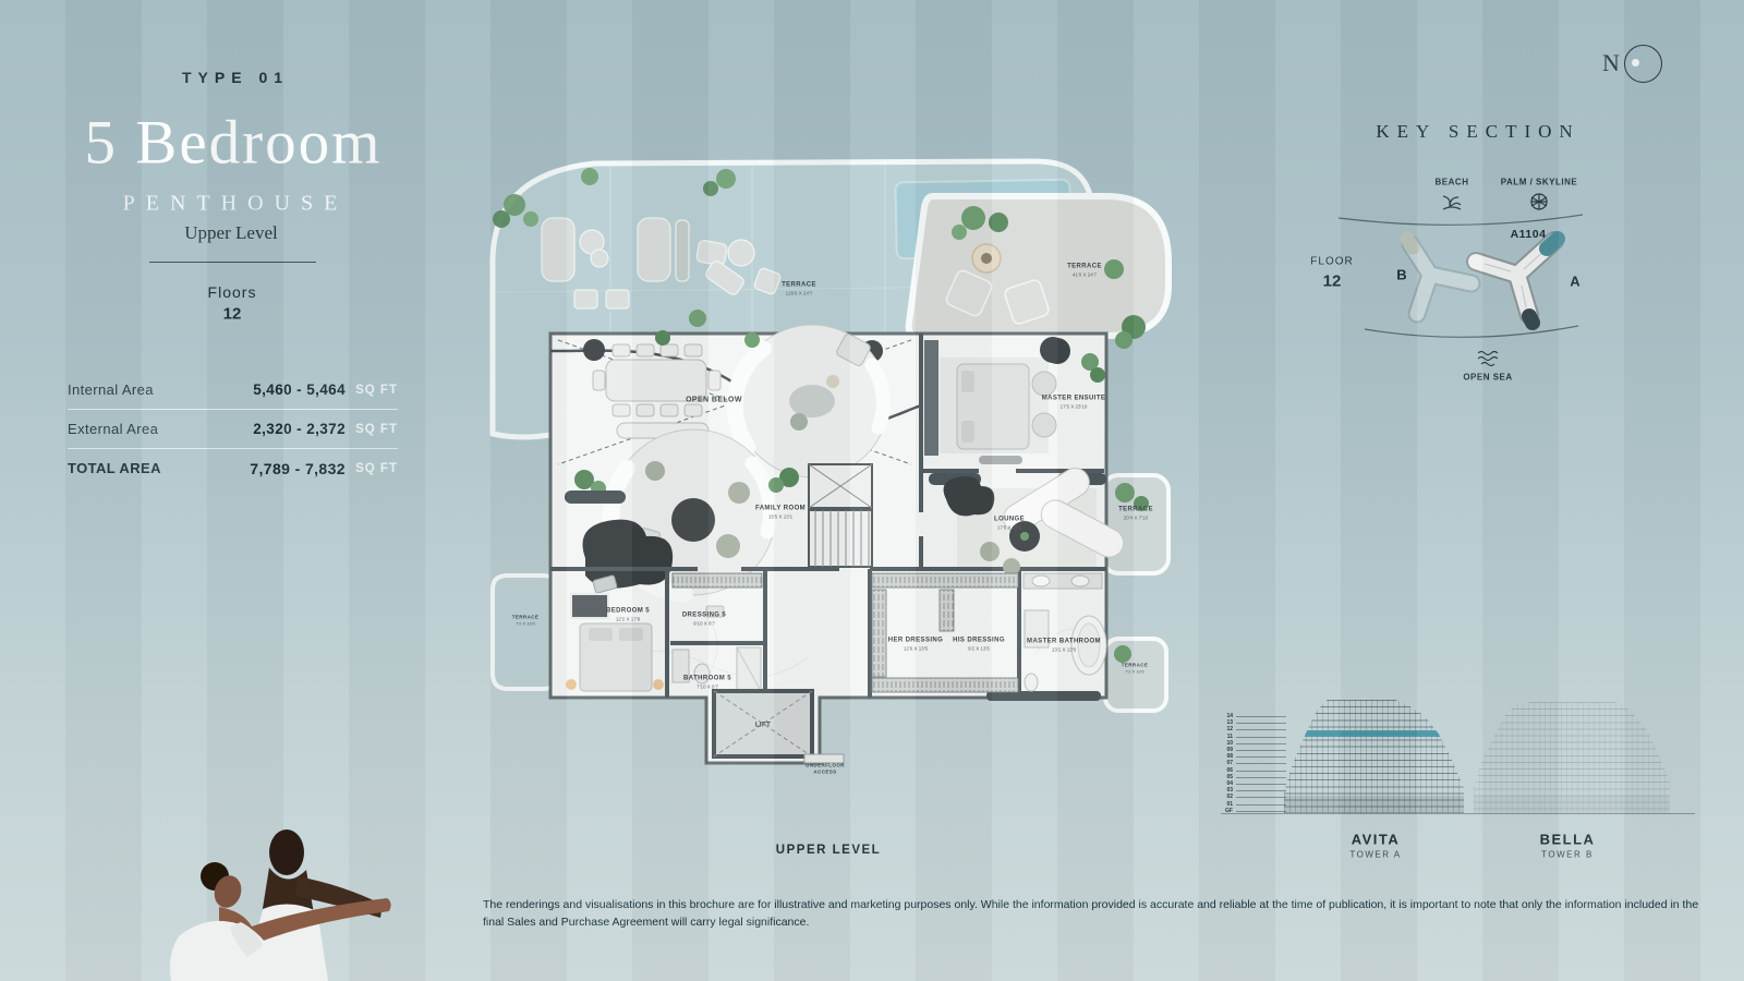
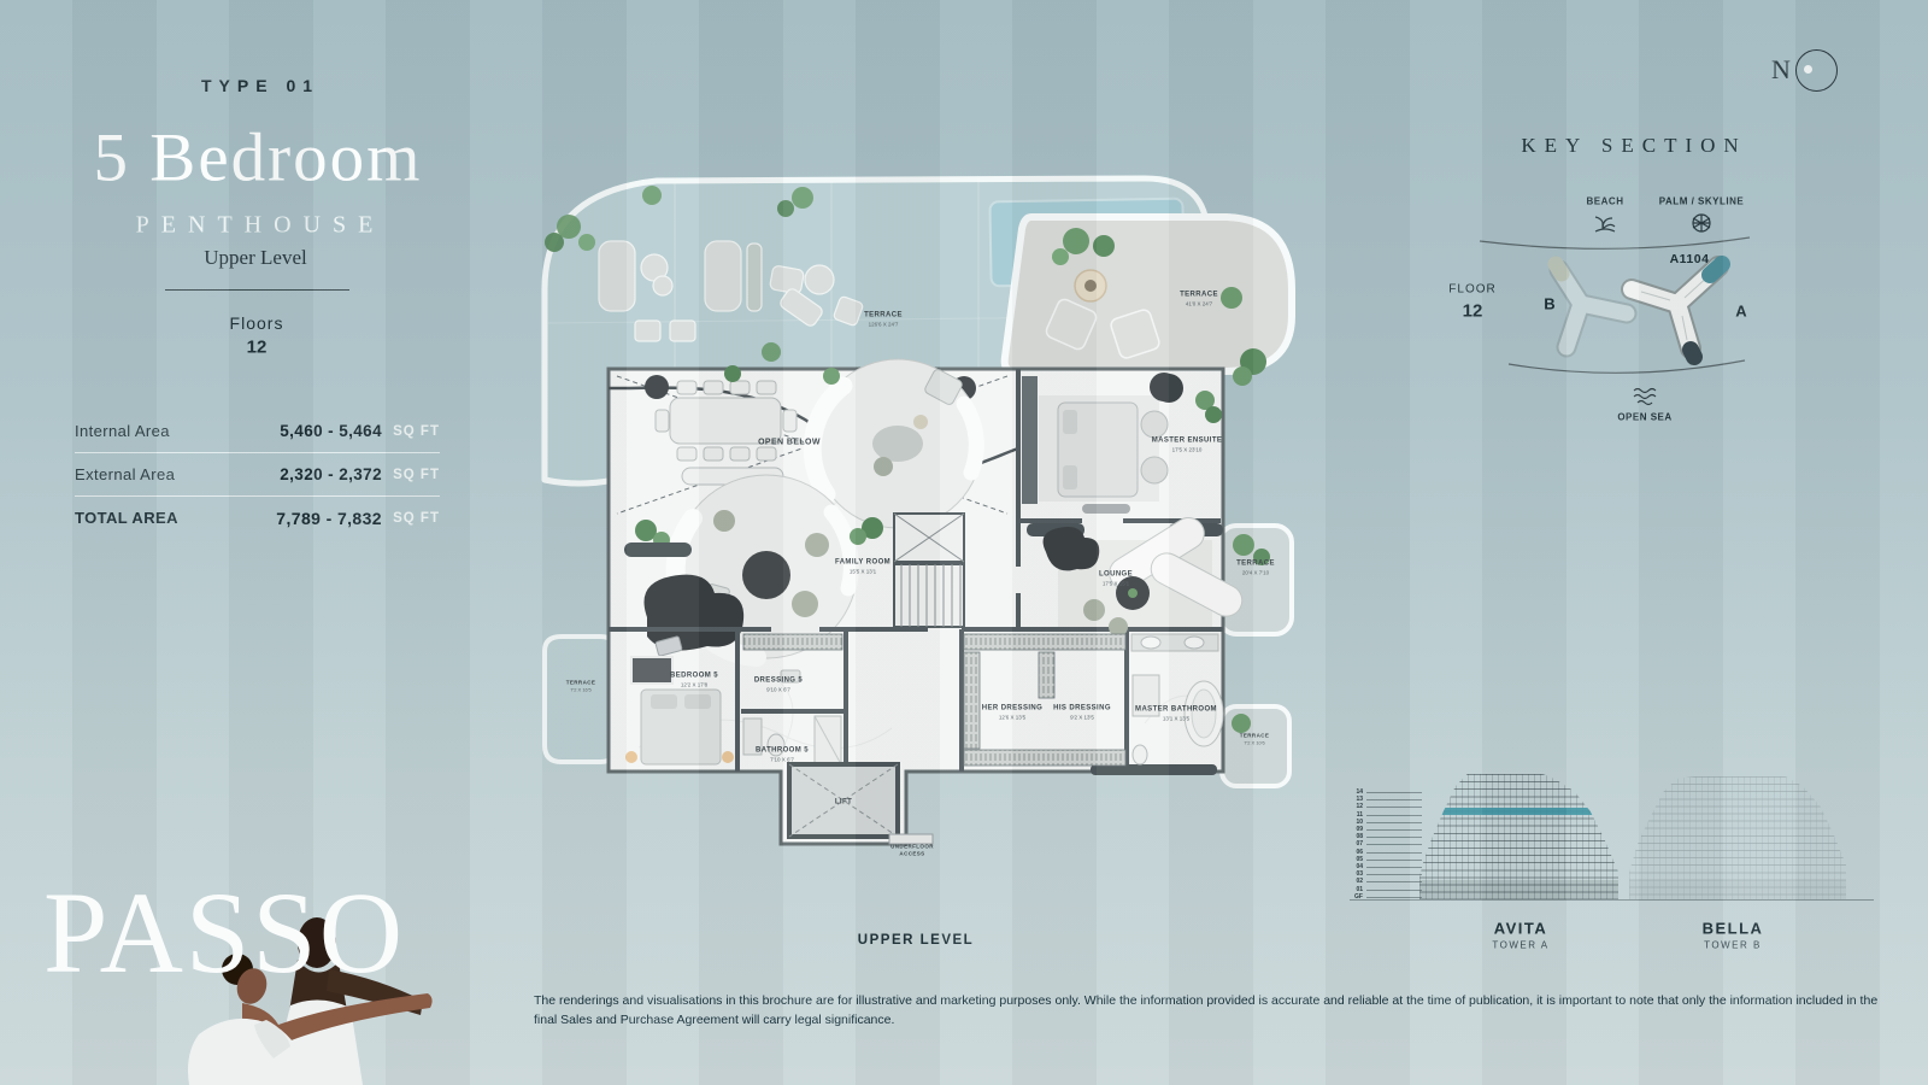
+ PASSO
